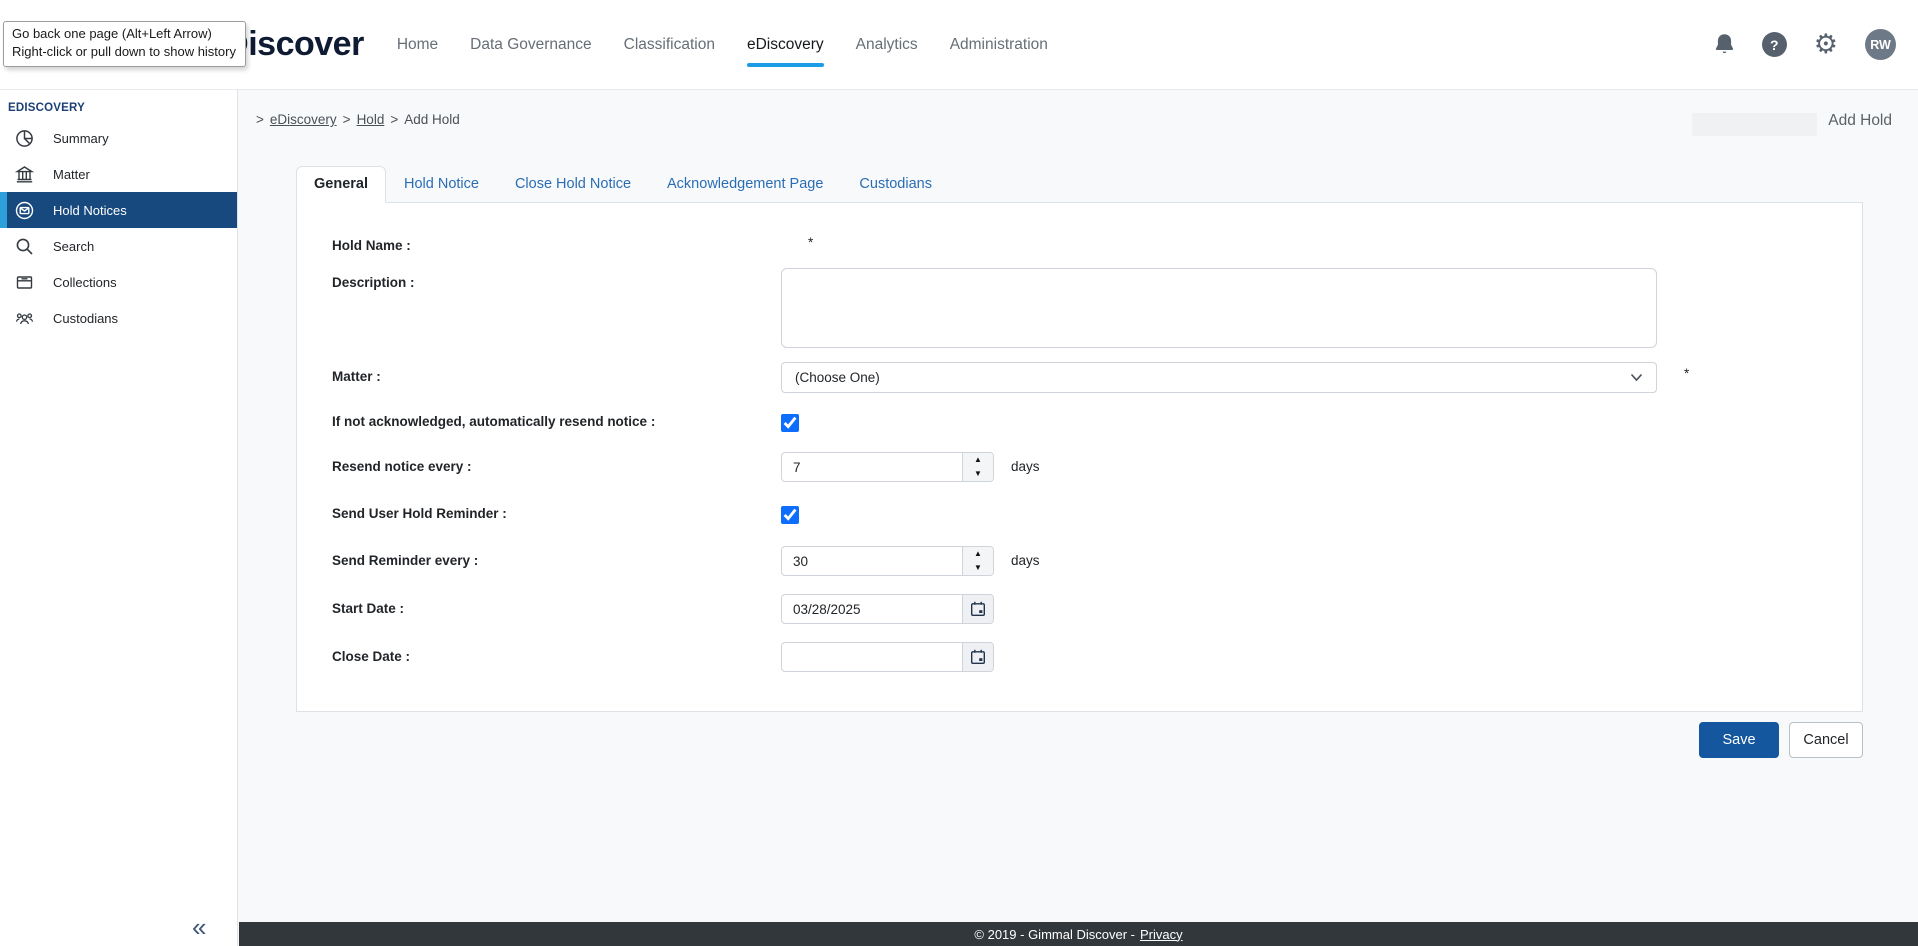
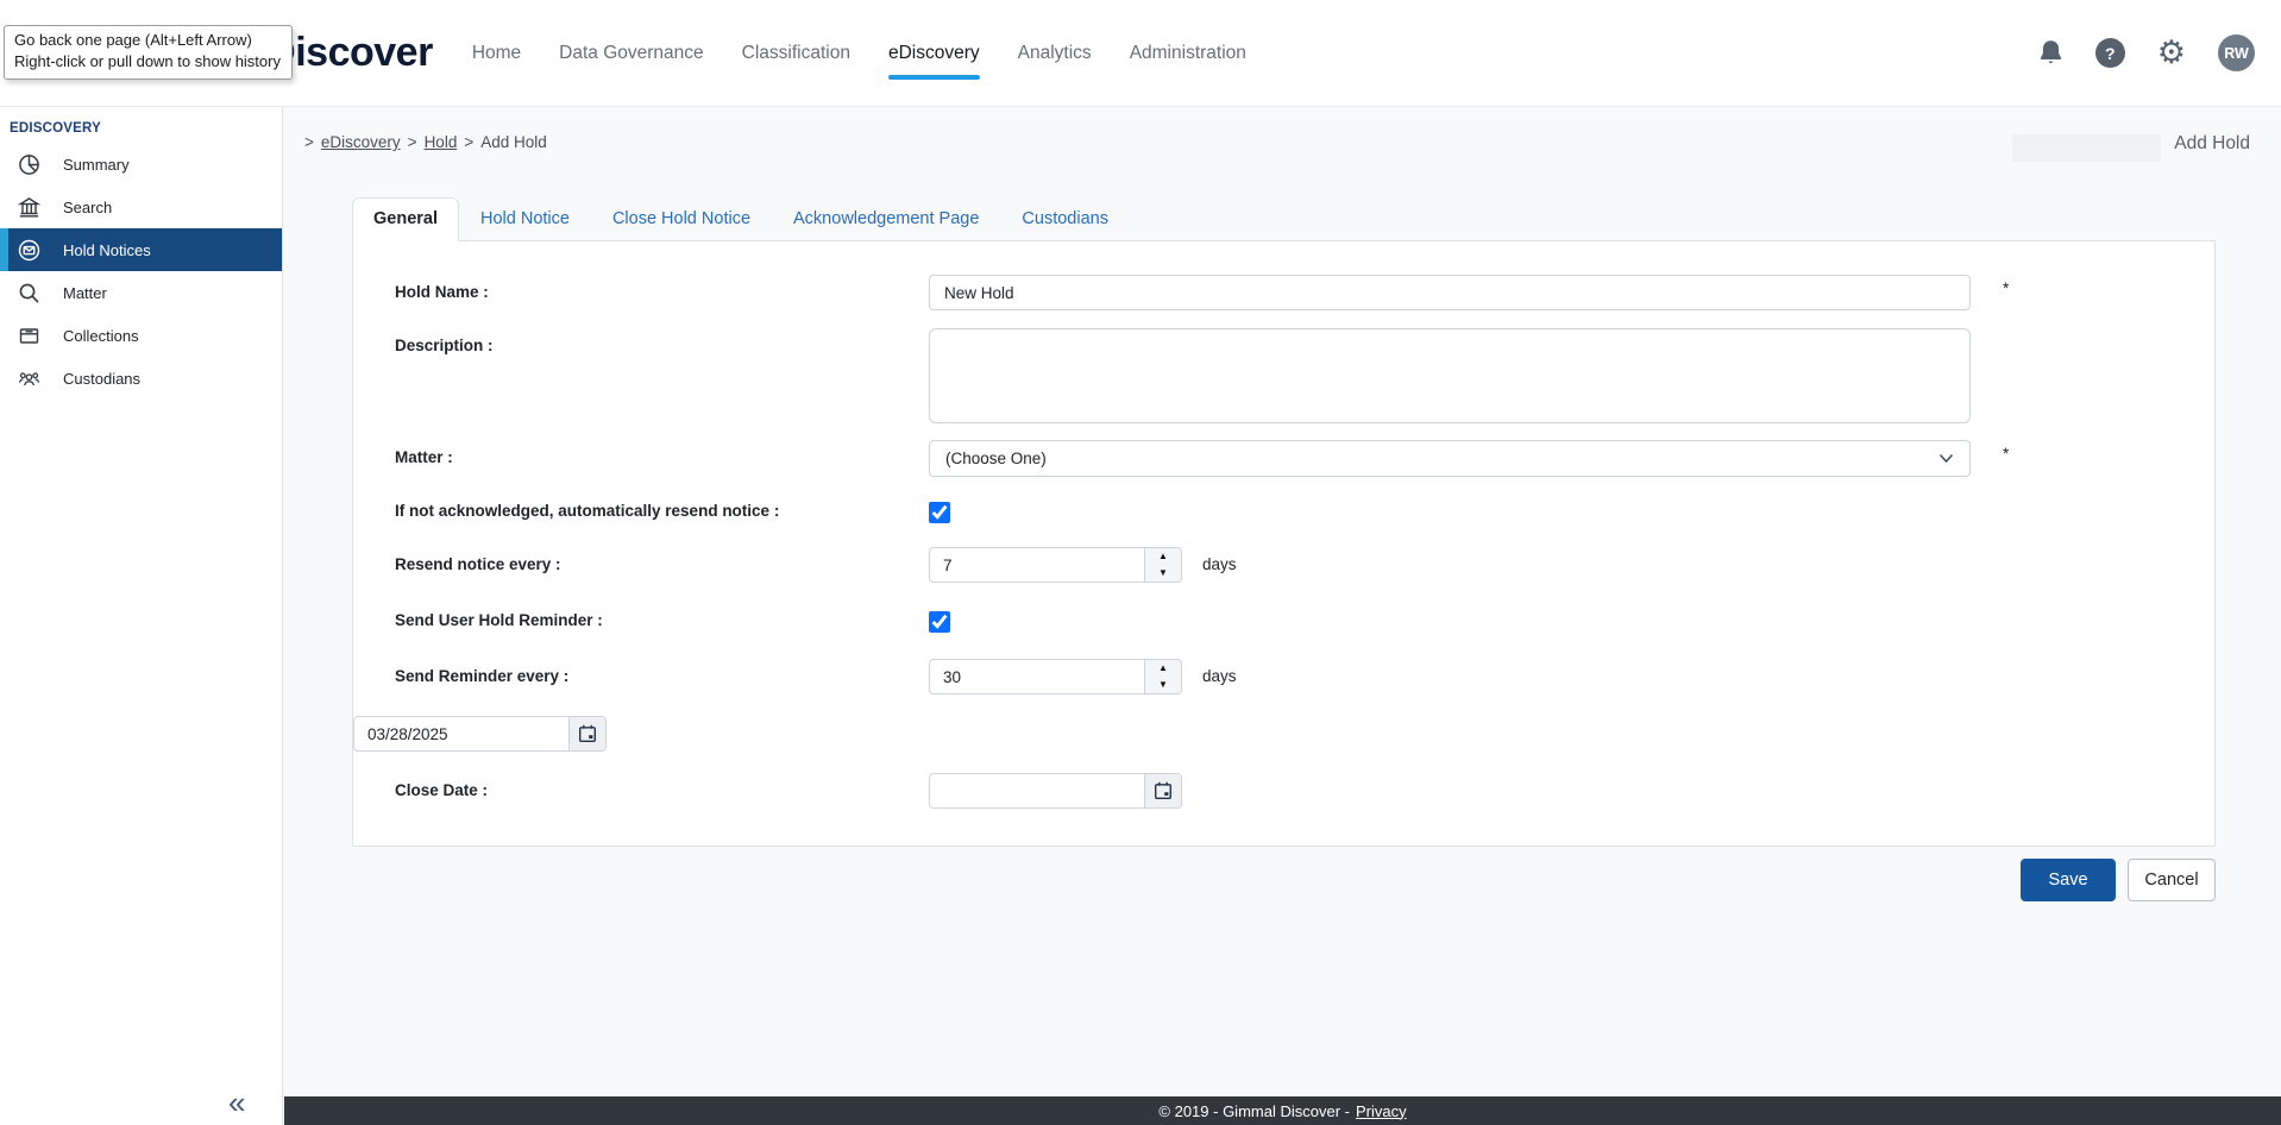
  iscover
  Home
  Data Governance
  Classification
  eDiscovery
  Analytics
  Administration
  ?
  ⚙
  RW
  Go back one page (Alt+Left Arrow)
  Right-click or pull down to show history
  EDISCOVERY
  Summary
- Matter
+ Search
  Hold Notices
- Search
+ Matter
  Collections
  Custodians
  «
  >
  eDiscovery
  >
  Hold
  >
  Add Hold
  Add Hold
  General
  Hold Notice
  Close Hold Notice
  Acknowledgement Page
  Custodians
  Hold Name :
+ New Hold
  *
  Description :
  Matter :
  (Choose One)
  *
  If not acknowledged, automatically resend notice :
  Resend notice every :
  7
  ▲
  ▼
  days
  Send User Hold Reminder :
  Send Reminder every :
  30
  ▲
  ▼
  days
- Start Date :
  03/28/2025
  Close Date :
  Save
  Cancel
  © 2019 - Gimmal Discover -
  Privacy
